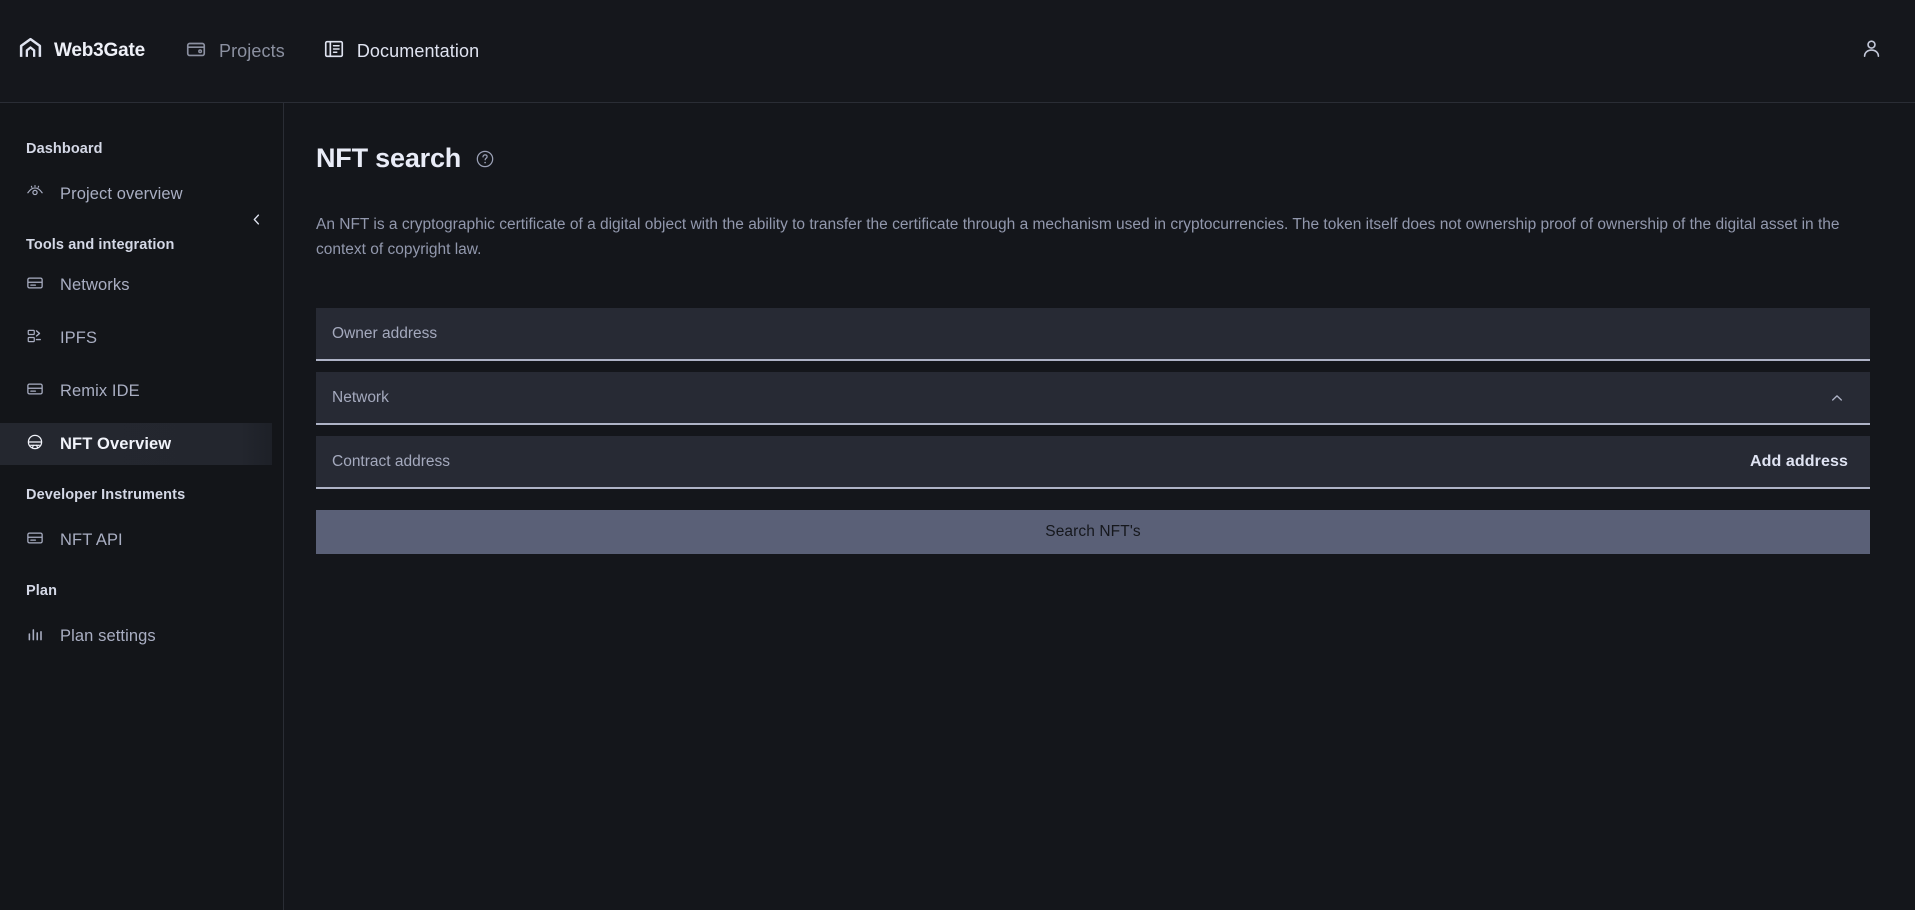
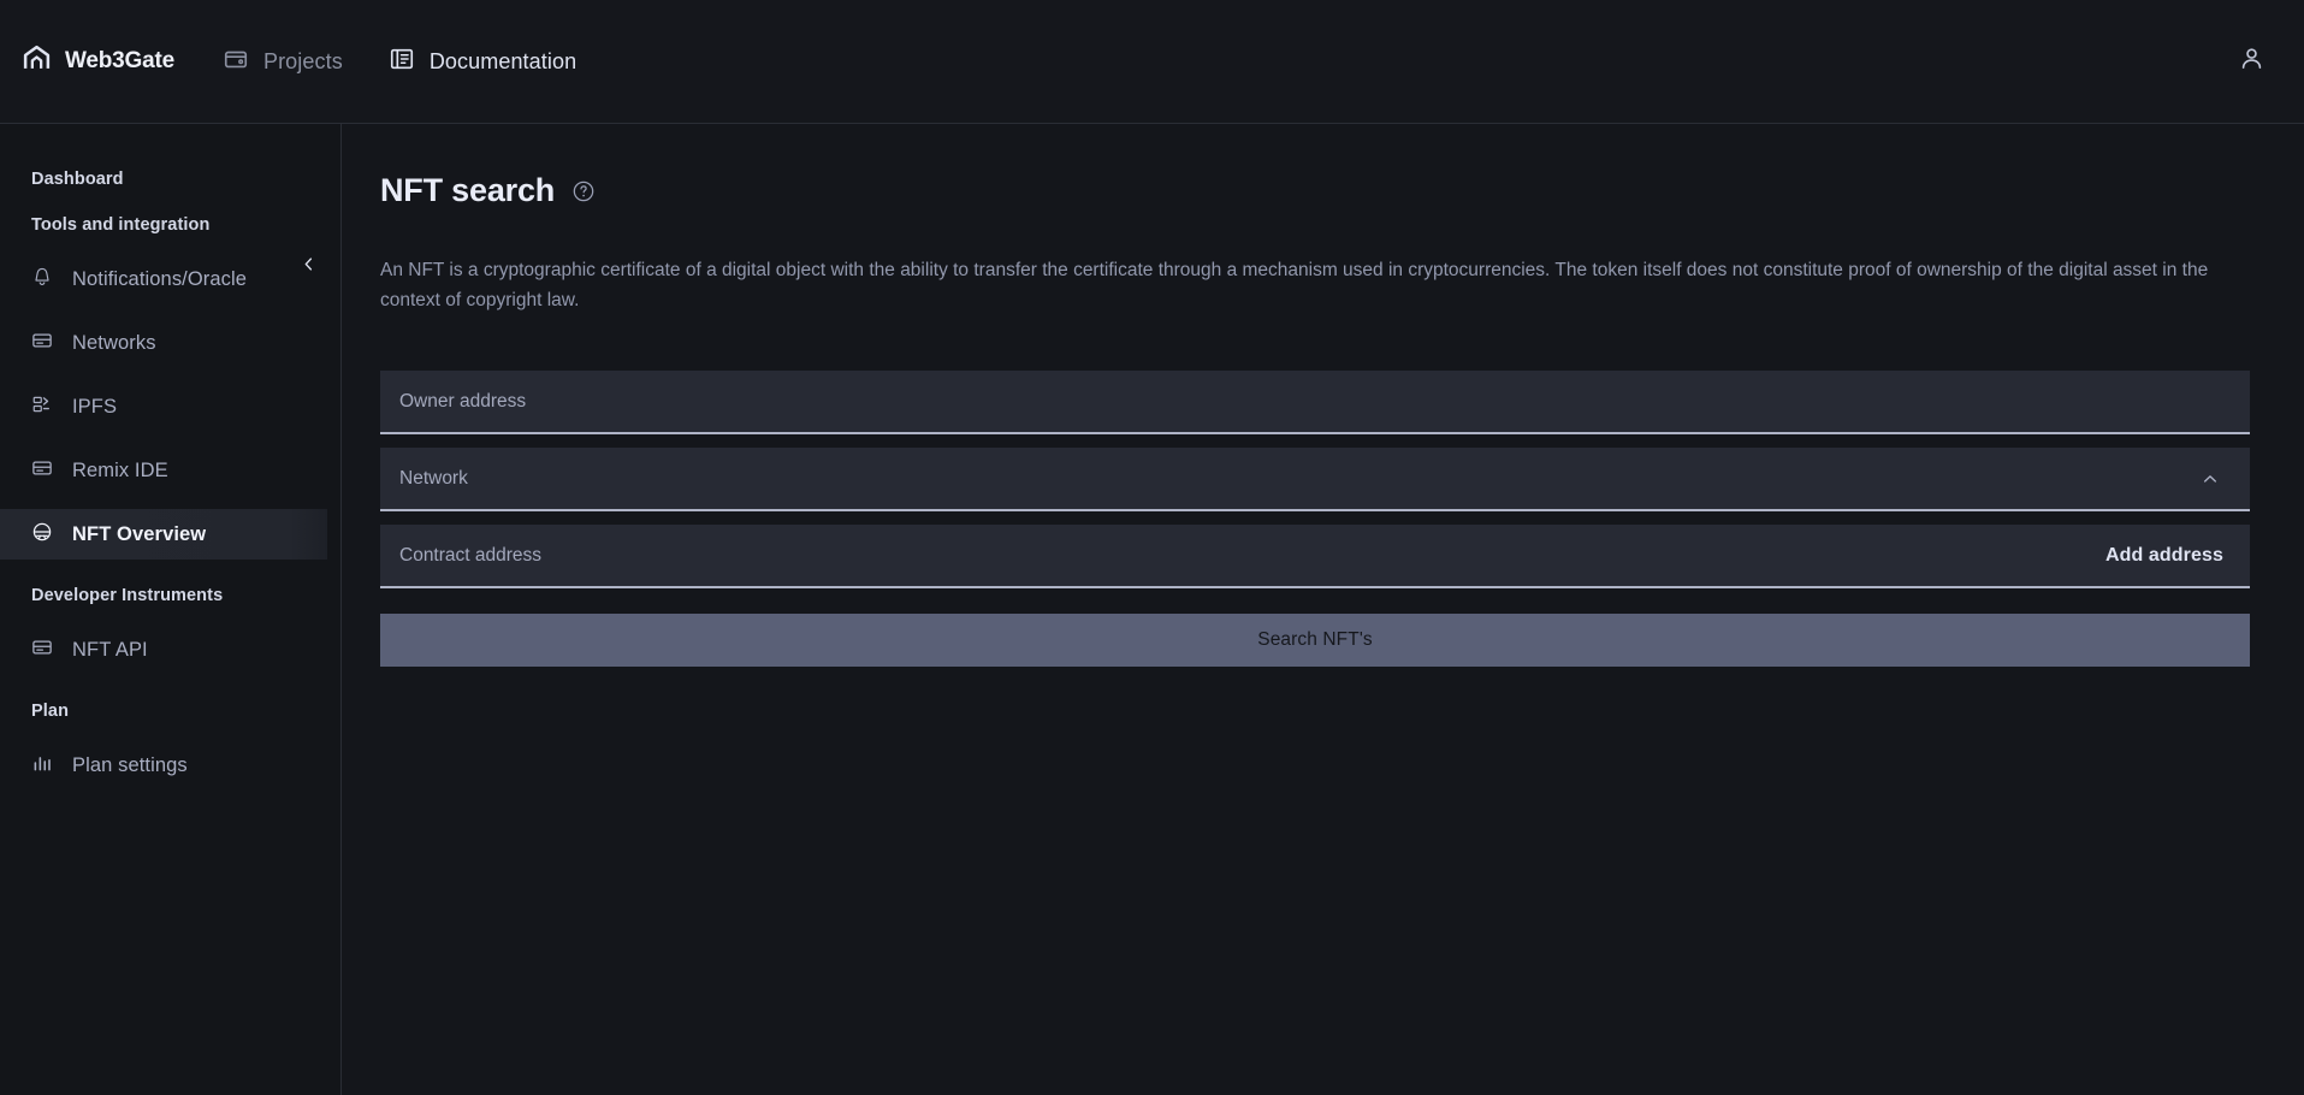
  Web3Gate
  Projects
  Documentation
  Dashboard
- Project overview
  Tools and integration
+ Notifications/Oracle
  Networks
  IPFS
  Remix IDE
  NFT Overview
  Developer Instruments
  NFT API
  Plan
  Plan settings
  NFT search
- An NFT is a cryptographic certificate of a digital object with the ability to transfer the certificate through a mechanism used in cryptocurrencies. The token itself does not ownership proof of ownership of the digital asset in the context of copyright law.
+ An NFT is a cryptographic certificate of a digital object with the ability to transfer the certificate through a mechanism used in cryptocurrencies. The token itself does not constitute proof of ownership of the digital asset in the context of copyright law.
  Owner address
  Network
  Contract address
  Add address
  Search NFT's
